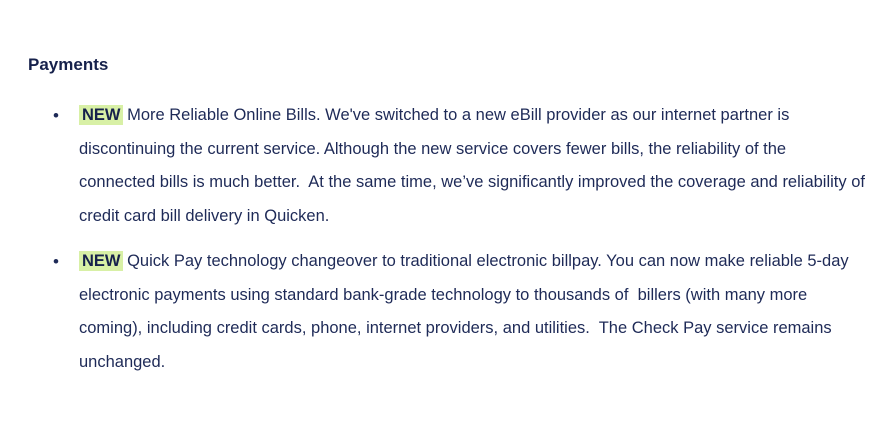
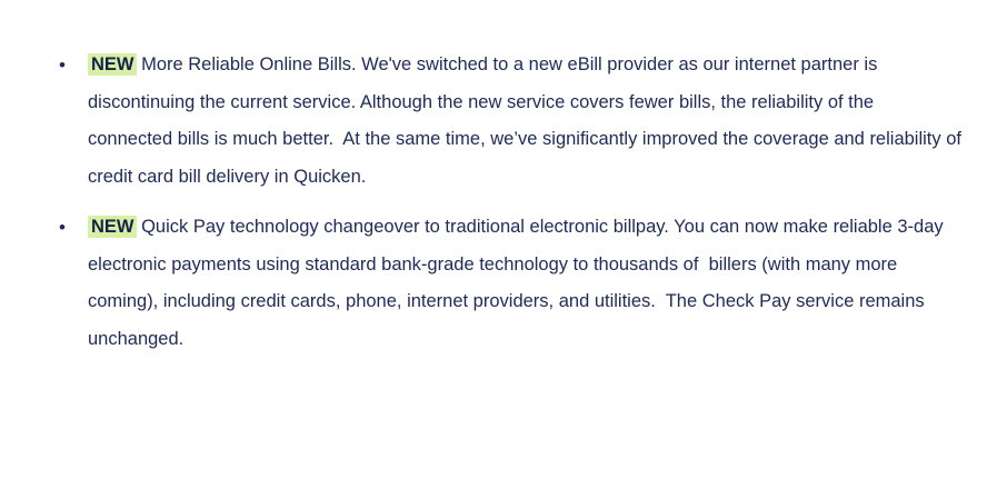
- Payments
  •
  NEW More Reliable Online Bills. We've switched to a new eBill provider as our internet partner is discontinuing the current service. Although the new service covers fewer bills, the reliability of the connected bills is much better. At the same time, we’ve significantly improved the coverage and reliability of credit card bill delivery in Quicken.
  •
- NEW Quick Pay technology changeover to traditional electronic billpay. You can now make reliable 5-day electronic payments using standard bank-grade technology to thousands of billers (with many more coming), including credit cards, phone, internet providers, and utilities. The Check Pay service remains unchanged.
+ NEW Quick Pay technology changeover to traditional electronic billpay. You can now make reliable 3-day electronic payments using standard bank-grade technology to thousands of billers (with many more coming), including credit cards, phone, internet providers, and utilities. The Check Pay service remains unchanged.
